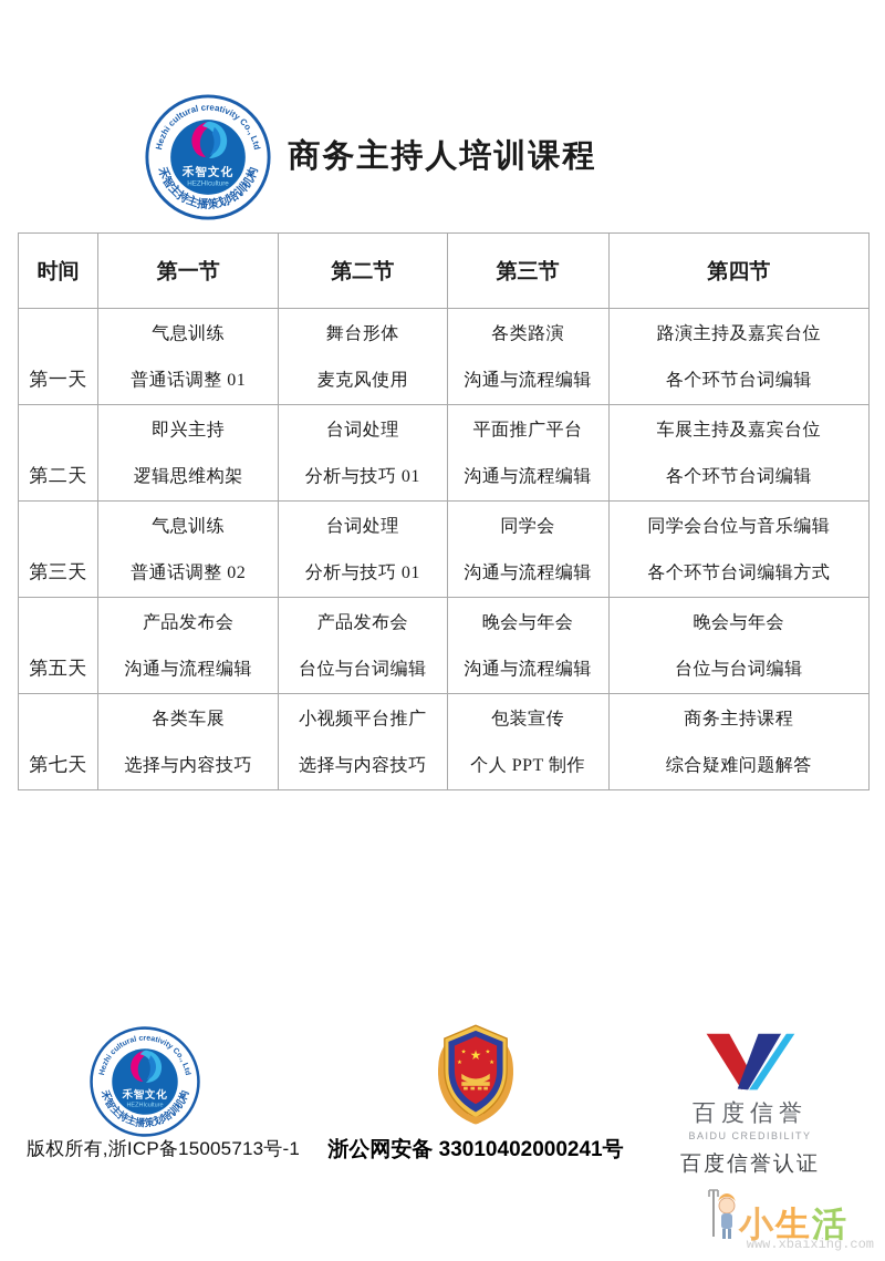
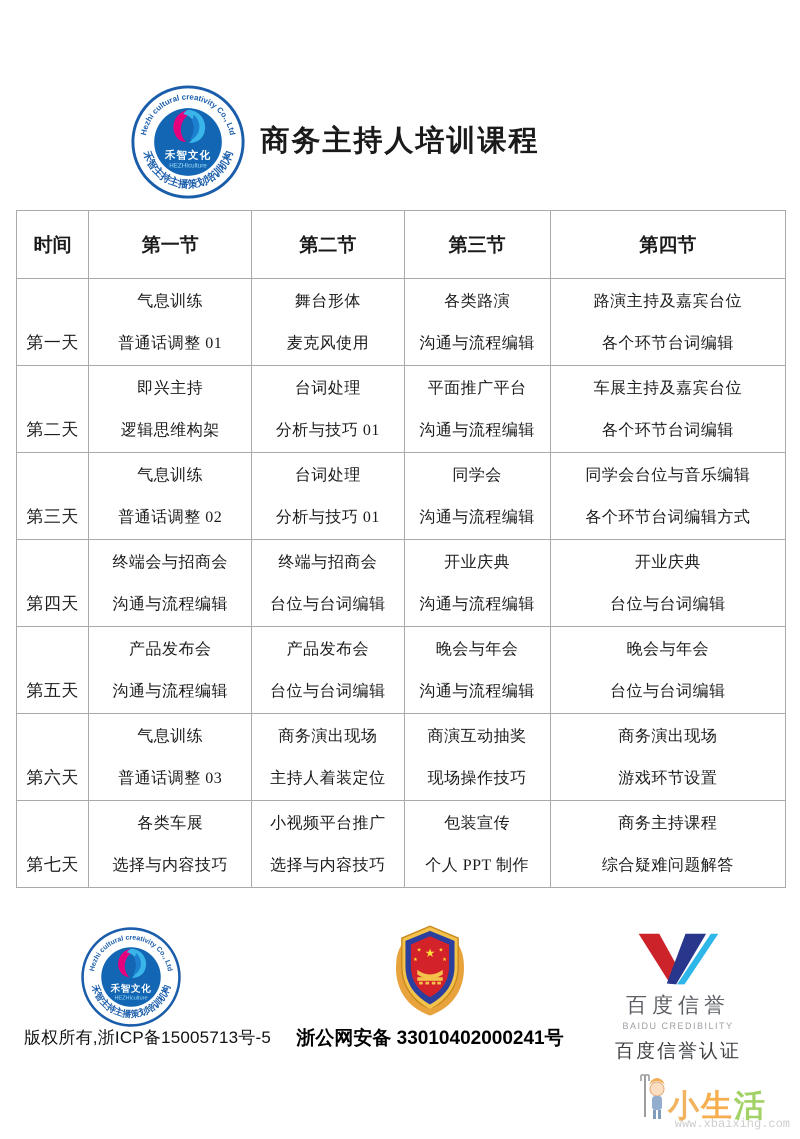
  商务主持人培训课程
  时间	第一节	第二节	第三节	第四节
  第一天	气息训练普通话调整 01	舞台形体麦克风使用	各类路演沟通与流程编辑	路演主持及嘉宾台位各个环节台词编辑
  第二天	即兴主持逻辑思维构架	台词处理分析与技巧 01	平面推广平台沟通与流程编辑	车展主持及嘉宾台位各个环节台词编辑
  第三天	气息训练普通话调整 02	台词处理分析与技巧 01	同学会沟通与流程编辑	同学会台位与音乐编辑各个环节台词编辑方式
+ 第四天	终端会与招商会沟通与流程编辑	终端与招商会台位与台词编辑	开业庆典沟通与流程编辑	开业庆典台位与台词编辑
  第五天	产品发布会沟通与流程编辑	产品发布会台位与台词编辑	晚会与年会沟通与流程编辑	晚会与年会台位与台词编辑
+ 第六天	气息训练普通话调整 03	商务演出现场主持人着装定位	商演互动抽奖现场操作技巧	商务演出现场游戏环节设置
  第七天	各类车展选择与内容技巧	小视频平台推广选择与内容技巧	包装宣传个人 PPT 制作	商务主持课程综合疑难问题解答
- 版权所有,浙ICP备15005713号-1
+ 版权所有,浙ICP备15005713号-5
  浙公网安备 33010402000241号
  百度信誉
  BAIDU CREDIBILITY
  百度信誉认证
  小生活
  www.xbaixing.com
